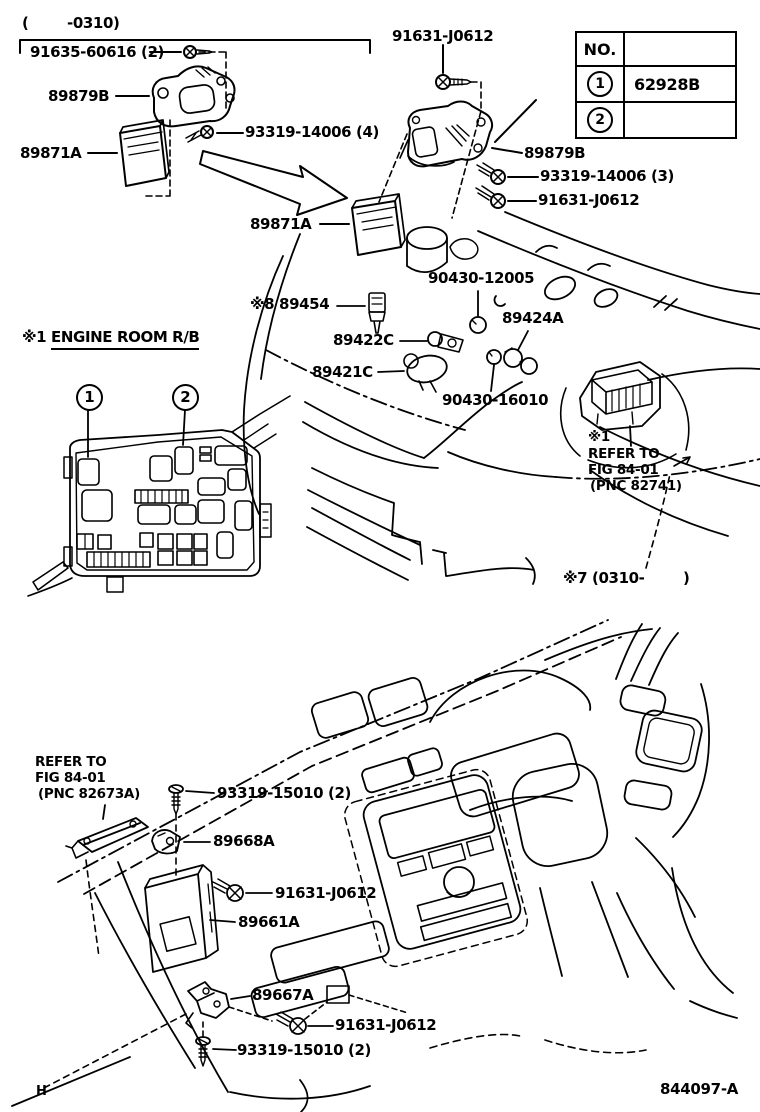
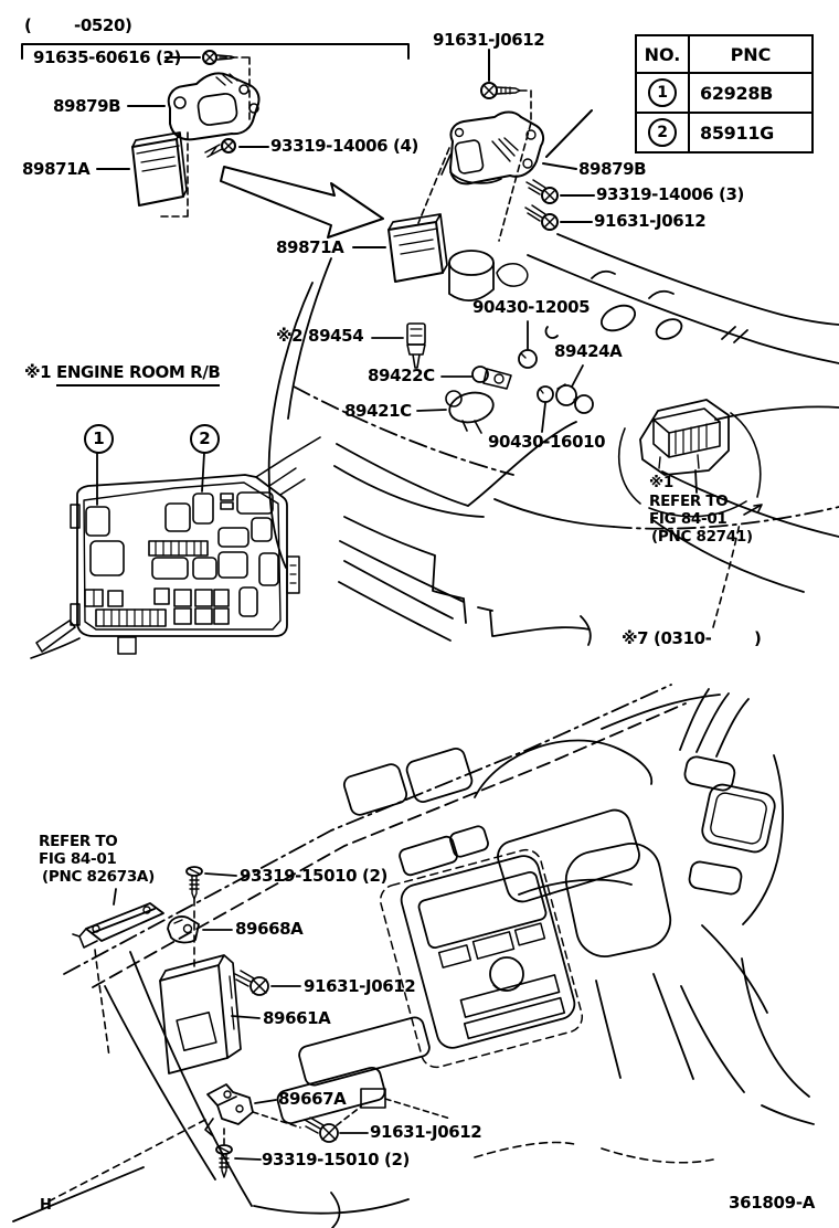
- ( -0310)
+ ( -0520)
  91635-60616 (2)
  89879B
  93319-14006 (4)
  89871A
  91631-J0612
  89879B
  93319-14006 (3)
  91631-J0612
  89871A
  90430-12005
- ※8 89454
+ ※2 89454
  89424A
  89422C
  89421C
  90430-16010
  ※1
  REFER TO
  FIG 84-01
  (PNC 82741)
  ※7 (0310- )
  ※1 ENGINE ROOM R/B
  1
  2
  NO.
+ PNC
  1
  62928B
  2
+ 85911G
  REFER TO
  FIG 84-01
  (PNC 82673A)
  93319-15010 (2)
  89668A
  91631-J0612
  89661A
  89667A
  91631-J0612
  93319-15010 (2)
  H
- 844097-A
+ 361809-A
